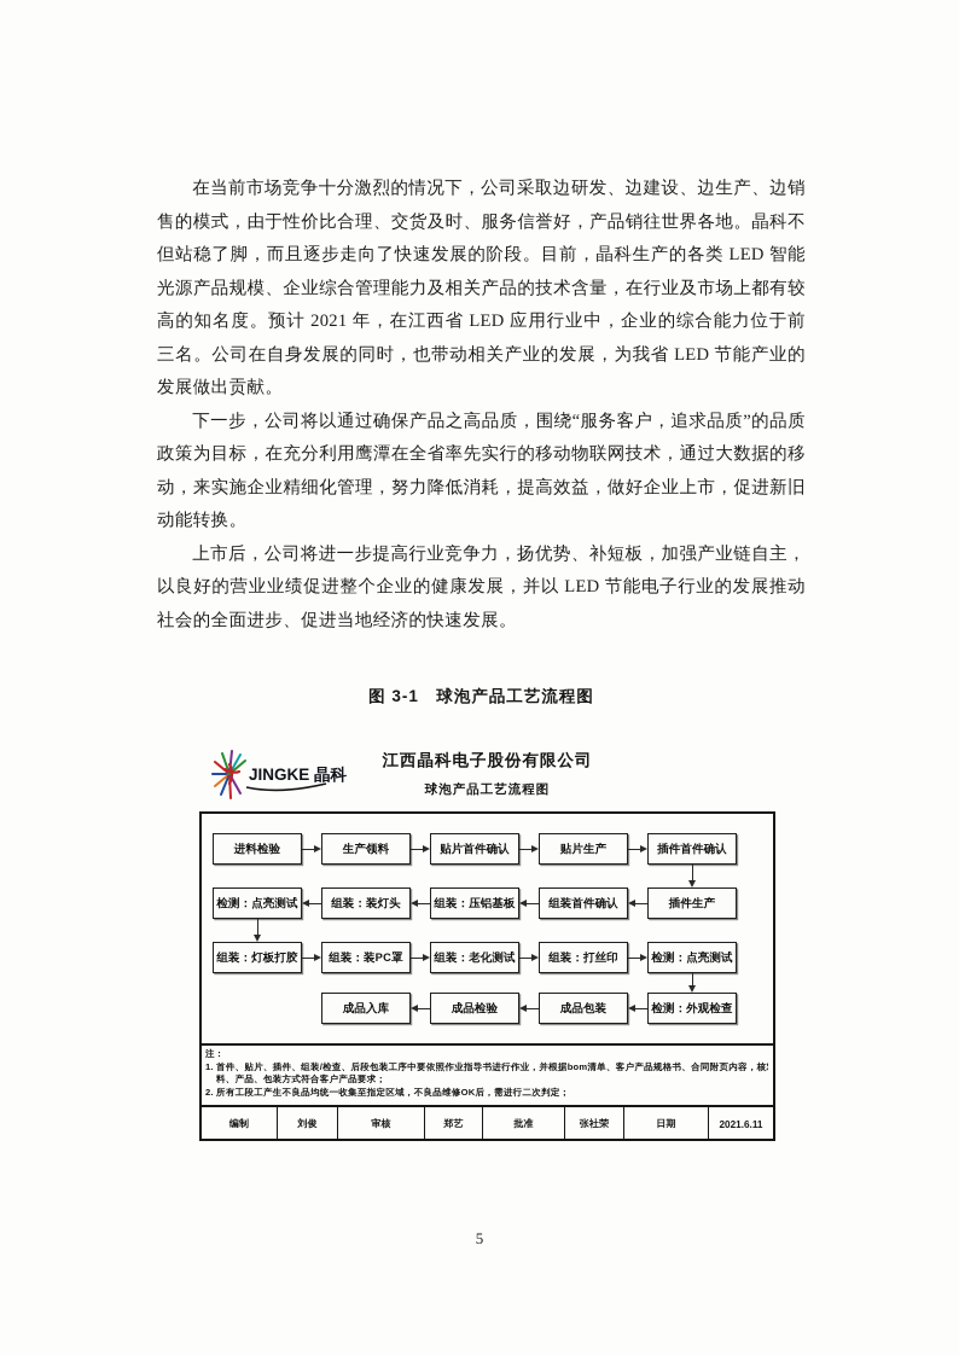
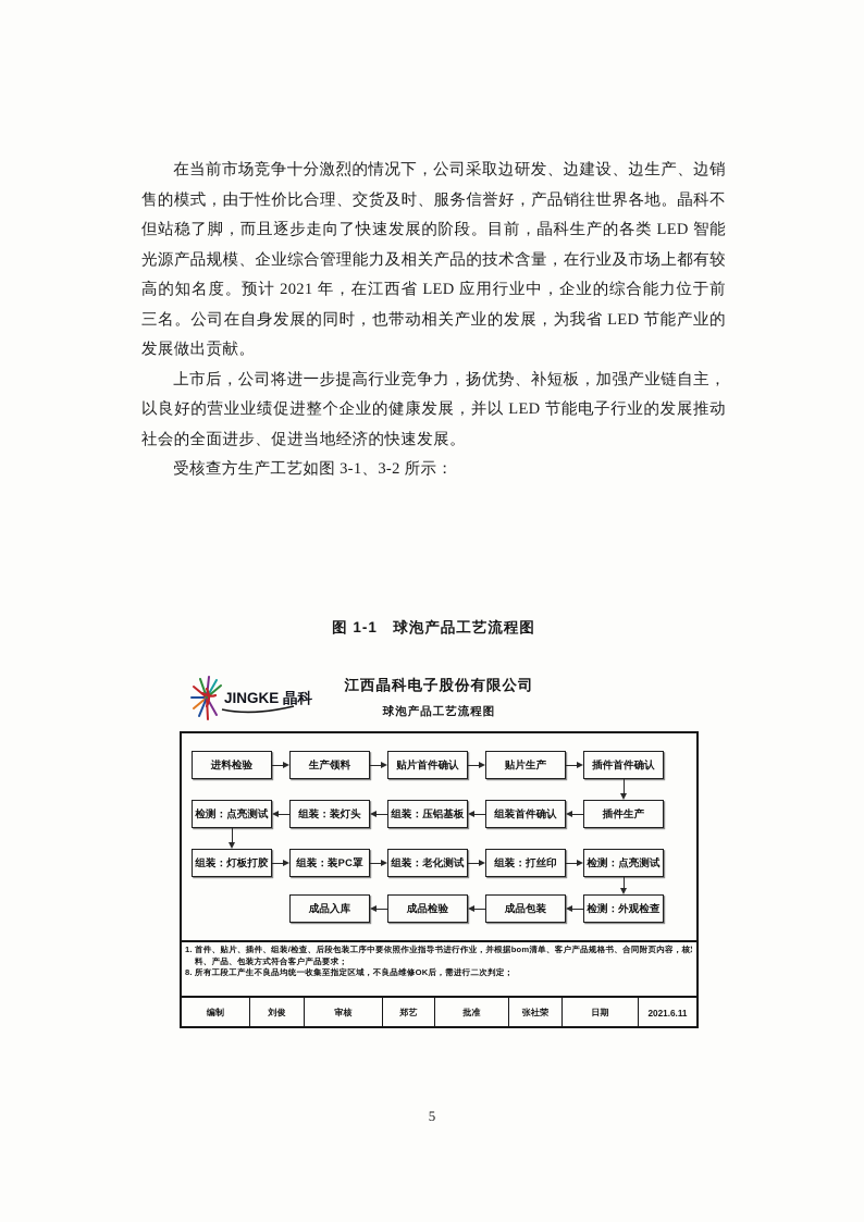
  在当前市场竞争十分激烈的情况下，公司采取边研发、边建设、边生产、边销售的模式，由于性价比合理、交货及时、服务信誉好，产品销往世界各地。晶科不但站稳了脚，而且逐步走向了快速发展的阶段。目前，晶科生产的各类 LED 智能光源产品规模、企业综合管理能力及相关产品的技术含量，在行业及市场上都有较高的知名度。预计 2021 年，在江西省 LED 应用行业中，企业的综合能力位于前三名。公司在自身发展的同时，也带动相关产业的发展，为我省 LED 节能产业的发展做出贡献。
- 下一步，公司将以通过确保产品之高品质，围绕“服务客户，追求品质”的品质政策为目标，在充分利用鹰潭在全省率先实行的移动物联网技术，通过大数据的移动，来实施企业精细化管理，努力降低消耗，提高效益，做好企业上市，促进新旧动能转换。
  上市后，公司将进一步提高行业竞争力，扬优势、补短板，加强产业链自主，以良好的营业业绩促进整个企业的健康发展，并以 LED 节能电子行业的发展推动社会的全面进步、促进当地经济的快速发展。
+ 受核查方生产工艺如图 3-1、3-2 所示：
- 图 3-1 球泡产品工艺流程图
+ 图 1-1 球泡产品工艺流程图
  JINGKE 晶科
  江西晶科电子股份有限公司
  球泡产品工艺流程图
  进料检验
  生产领料
  贴片首件确认
  贴片生产
  插件首件确认
  检测：点亮测试
  组装：装灯头
  组装：压铝基板
  组装首件确认
  插件生产
  组装：灯板打胶
  组装：装PC罩
  组装：老化测试
  组装：打丝印
  检测：点亮测试
  成品入库
  成品检验
  成品包装
  检测：外观检查
- 注：
  1. 首件、贴片、插件、组装/检查、后段包装工序中要依照作业指导书进行作业，并根据bom清单、客户产品规格书、合同附页内容，核
  料、产品、包装方式符合客户产品要求；
- 2. 所有工段工产生不良品均统一收集至指定区域，不良品维修OK后，需进行二次判定；
+ 8. 所有工段工产生不良品均统一收集至指定区域，不良品维修OK后，需进行二次判定；
  编制
  刘俊
  审核
  郑艺
  批准
  张社荣
  日期
  2021.6.11
  5
